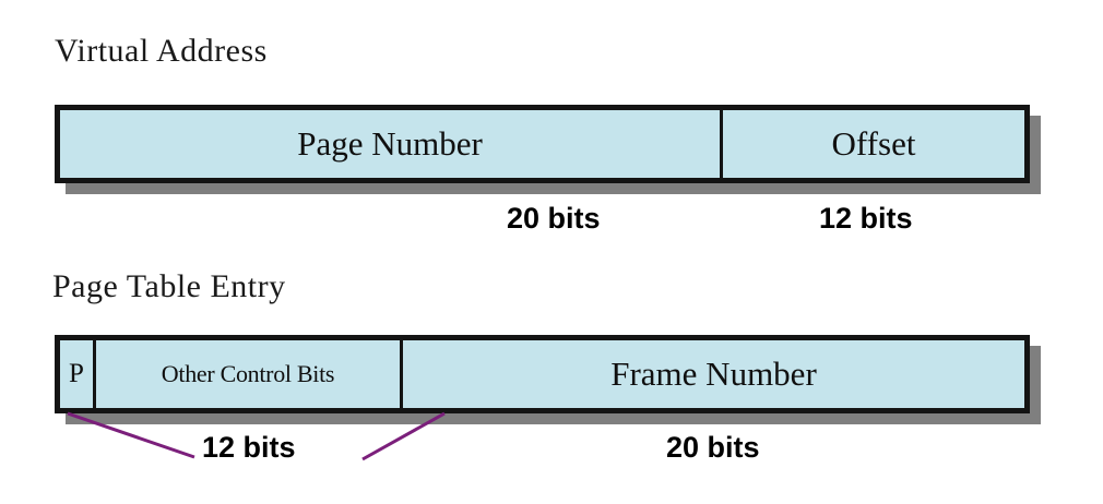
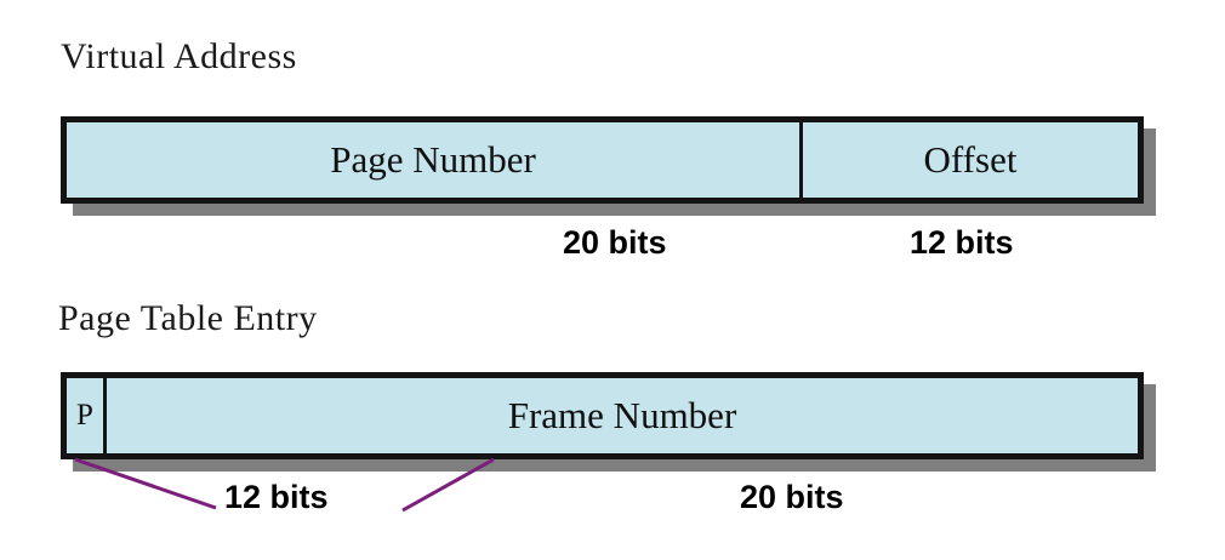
  Virtual Address
  Page Number
  Offset
  20 bits
  12 bits
  Page Table Entry
  P
- Other Control Bits
  Frame Number
  12 bits
  20 bits
